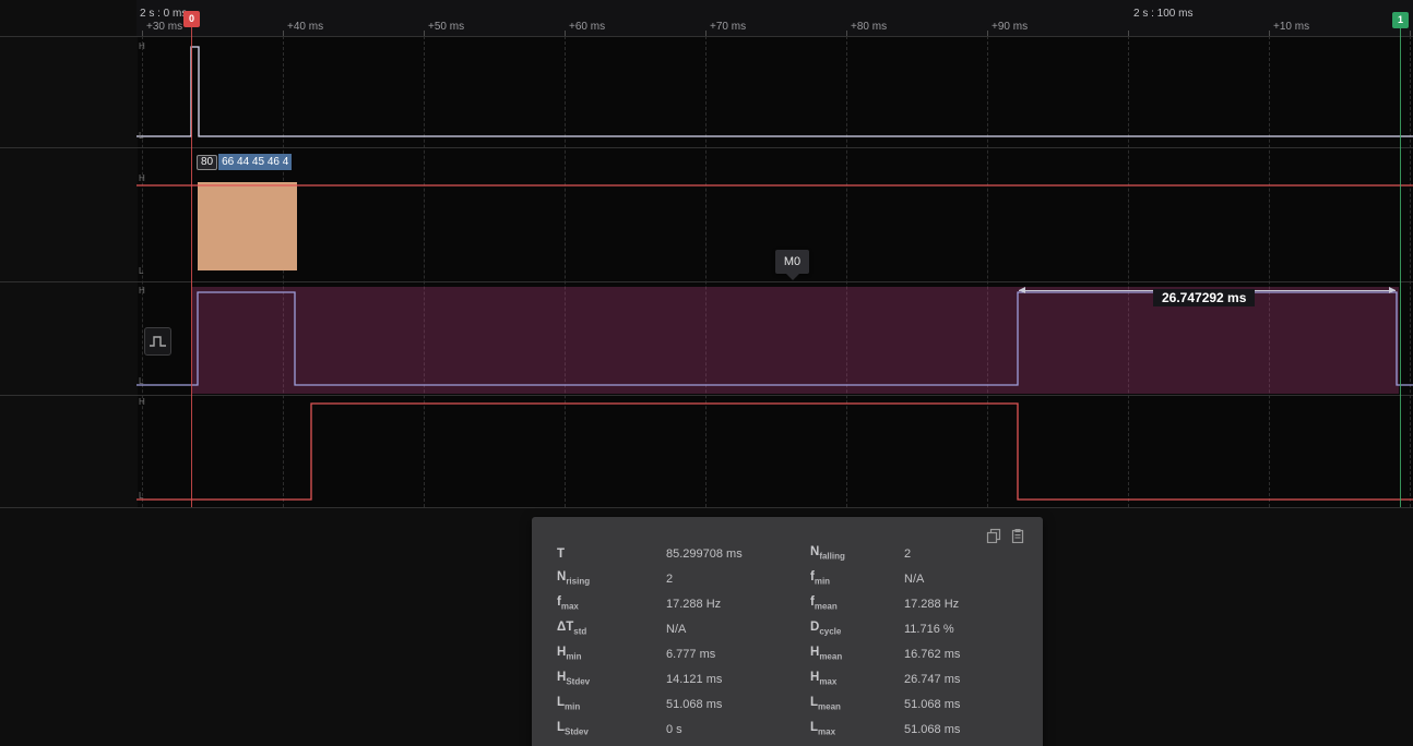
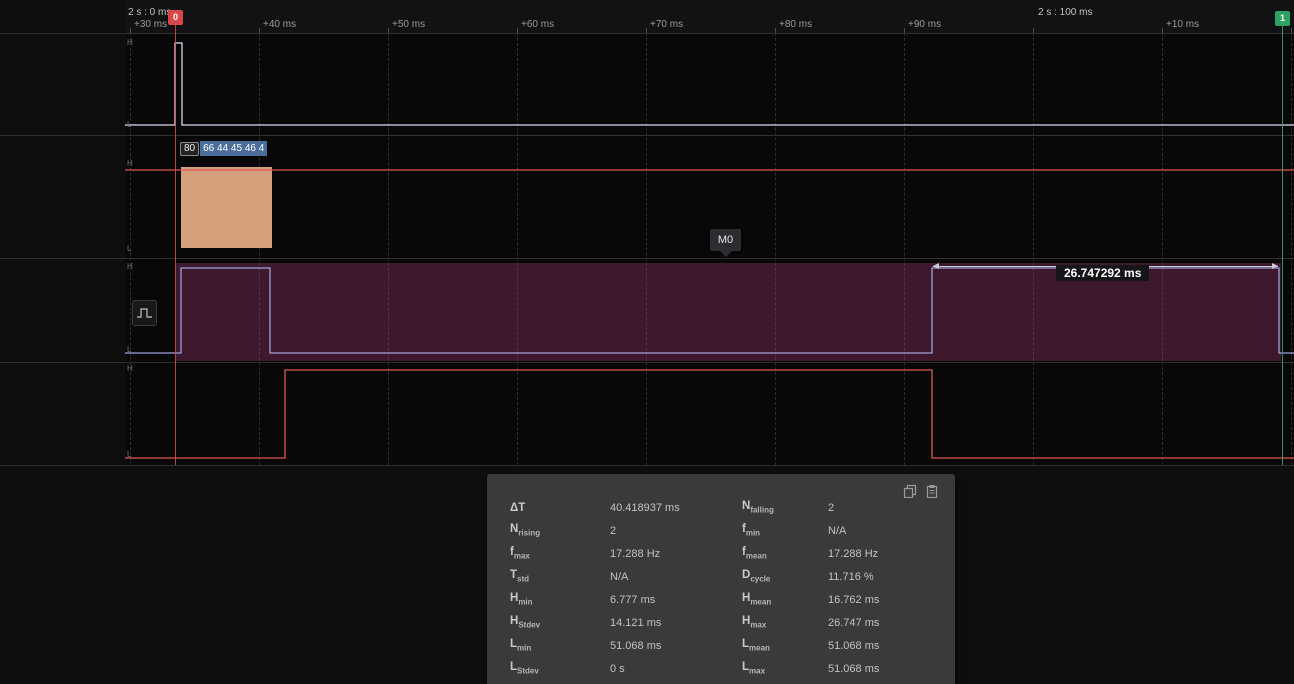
  +30 ms
  +40 ms
  +50 ms
  +60 ms
  +70 ms
  +80 ms
  +90 ms
  +10 ms
  2 s : 0 m
  2 s : 100 ms
  80
  66 44 45 46 4
  26.747292 ms
  M0
  0
  1
- T
+ ΔT
- 85.299708 ms
+ 40.418937 ms
  Nfalling
  2
  Nrising
  2
  fmin
  N/A
  fmax
  17.288 Hz
  fmean
  17.288 Hz
- ΔTstd
+ Tstd
  N/A
  Dcycle
  11.716 %
  Hmin
  6.777 ms
  Hmean
  16.762 ms
  HStdev
  14.121 ms
  Hmax
  26.747 ms
  Lmin
  51.068 ms
  Lmean
  51.068 ms
  LStdev
  0 s
  Lmax
  51.068 ms
  H
  L
  H
  L
  H
  L
  H
  L
